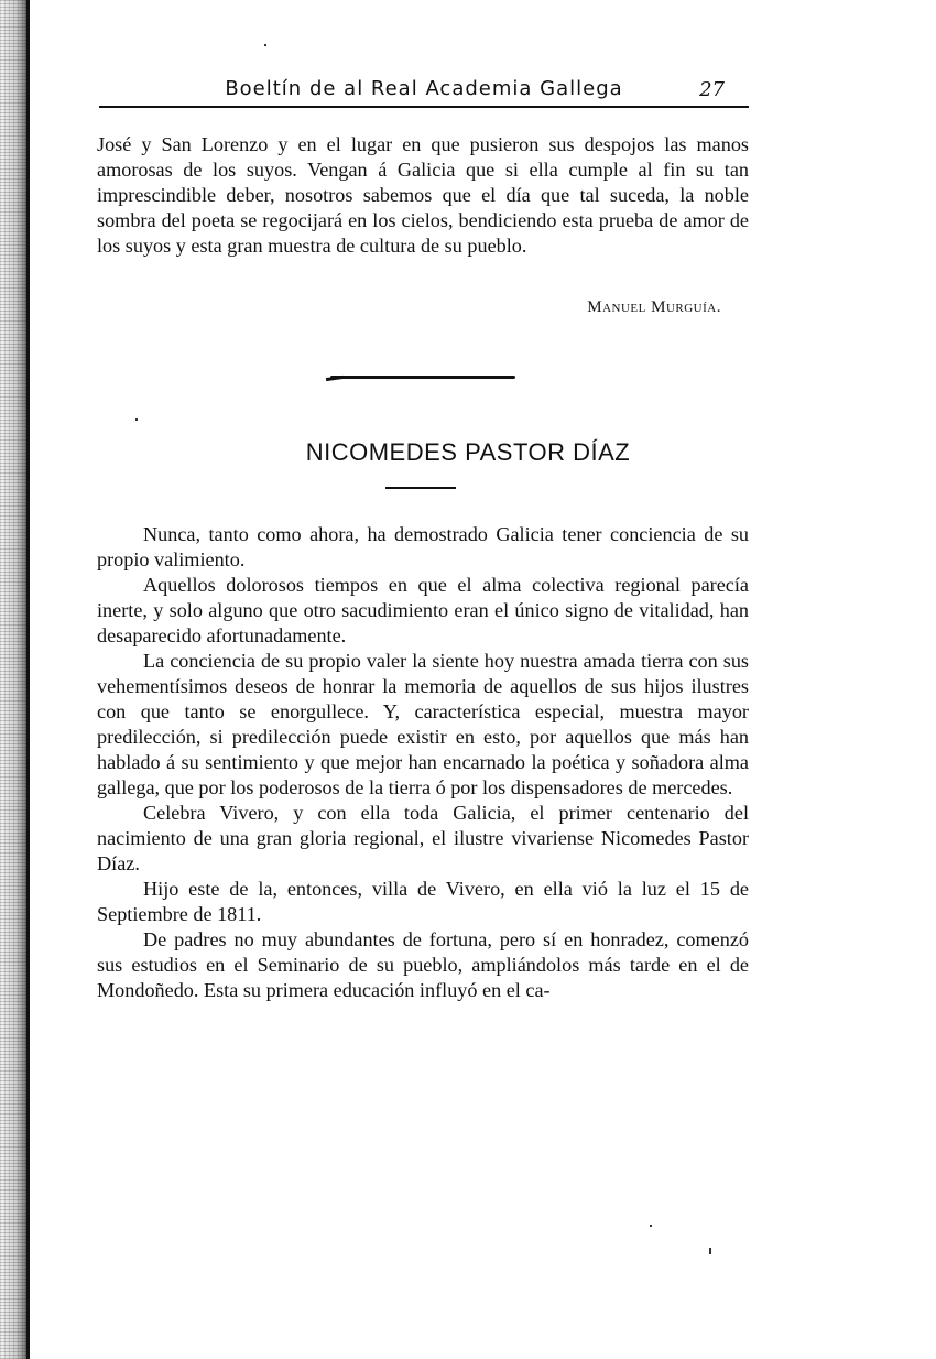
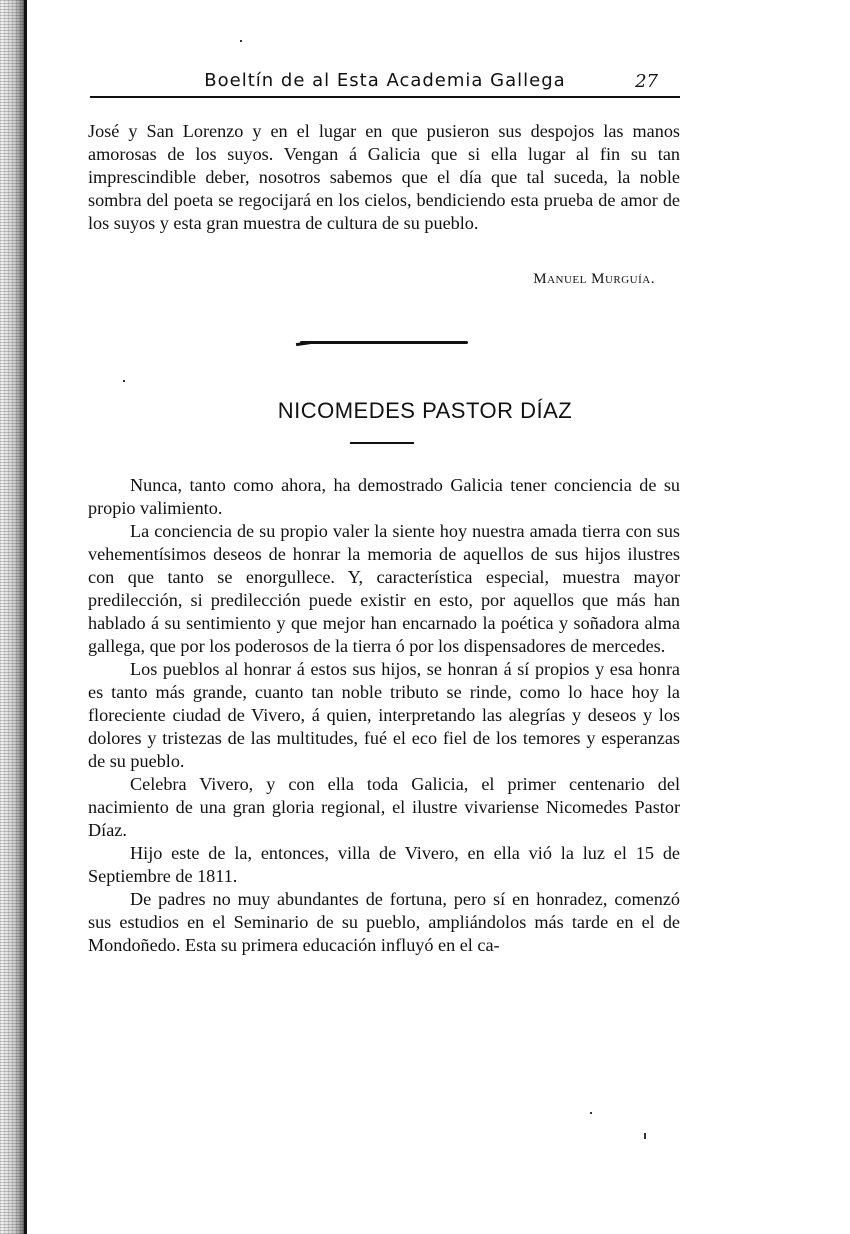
- Boeltín de al Real Academia Gallega
+ Boeltín de al Esta Academia Gallega
  27
- José y San Lorenzo y en el lugar en que pusieron sus despojos las manos amorosas de los suyos. Vengan á Galicia que si ella cumple al fin su tan imprescindible deber, nosotros sabemos que el día que tal suceda, la noble sombra del poeta se regocijará en los cielos, bendiciendo esta prueba de amor de los suyos y esta gran muestra de cultura de su pueblo.
+ José y San Lorenzo y en el lugar en que pusieron sus despojos las manos amorosas de los suyos. Vengan á Galicia que si ella lugar al fin su tan imprescindible deber, nosotros sabemos que el día que tal suceda, la noble sombra del poeta se regocijará en los cielos, bendiciendo esta prueba de amor de los suyos y esta gran muestra de cultura de su pueblo.
  Manuel Murguía.
  NICOMEDES PASTOR DÍAZ
  Nunca, tanto como ahora, ha demostrado Galicia tener conciencia de su propio valimiento.
- Aquellos dolorosos tiempos en que el alma colectiva regional parecía inerte, y solo alguno que otro sacudimiento eran el único signo de vitalidad, han desaparecido afortunadamente.
  La conciencia de su propio valer la siente hoy nuestra amada tierra con sus vehementísimos deseos de honrar la memoria de aquellos de sus hijos ilustres con que tanto se enorgullece. Y, característica especial, muestra mayor predilección, si predilección puede existir en esto, por aquellos que más han hablado á su sentimiento y que mejor han encarnado la poética y soñadora alma gallega, que por los poderosos de la tierra ó por los dispensadores de mercedes.
+ Los pueblos al honrar á estos sus hijos, se honran á sí propios y esa honra es tanto más grande, cuanto tan noble tributo se rinde, como lo hace hoy la floreciente ciudad de Vivero, á quien, interpretando las alegrías y deseos y los dolores y tristezas de las multitudes, fué el eco fiel de los temores y esperanzas de su pueblo.
  Celebra Vivero, y con ella toda Galicia, el primer centenario del nacimiento de una gran gloria regional, el ilustre vivariense Nicomedes Pastor Díaz.
  Hijo este de la, entonces, villa de Vivero, en ella vió la luz el 15 de Septiembre de 1811.
  De padres no muy abundantes de fortuna, pero sí en honradez, comenzó sus estudios en el Seminario de su pueblo, ampliándolos más tarde en el de Mondoñedo. Esta su primera educación influyó en el ca-
